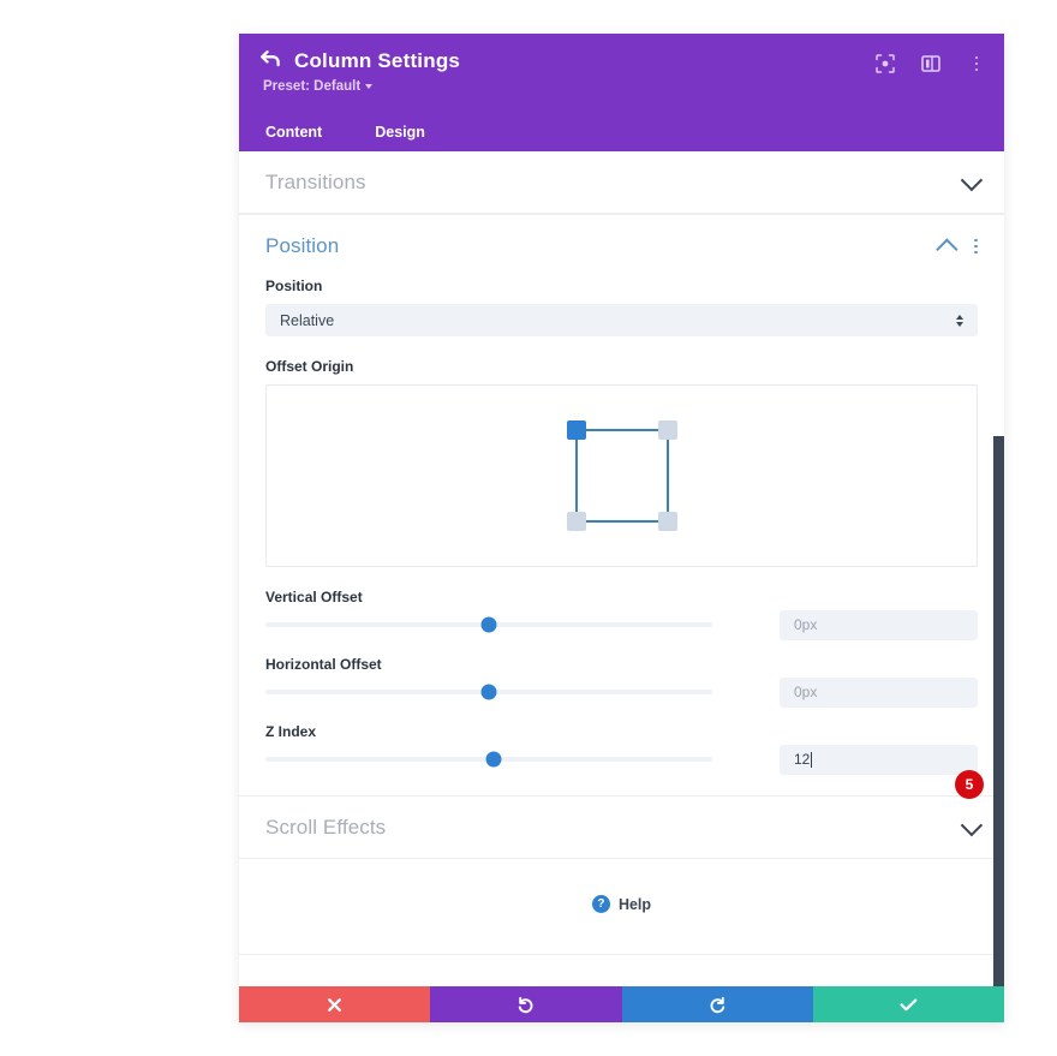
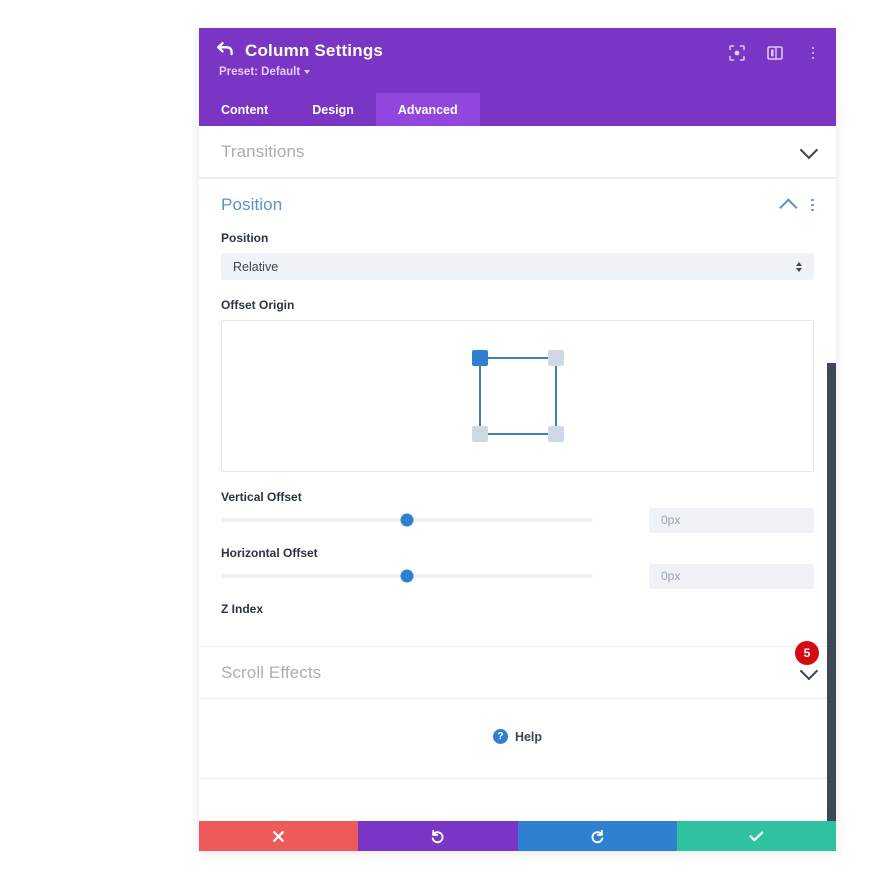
  Column Settings
  Preset: Default
  Content
  Design
+ Advanced
  Transitions
  Position
  Position
  Relative
  Offset Origin
  Vertical Offset
  0px
  Horizontal Offset
  0px
  Z Index
- 12
  Scroll Effects
  ?
  Help
  5
